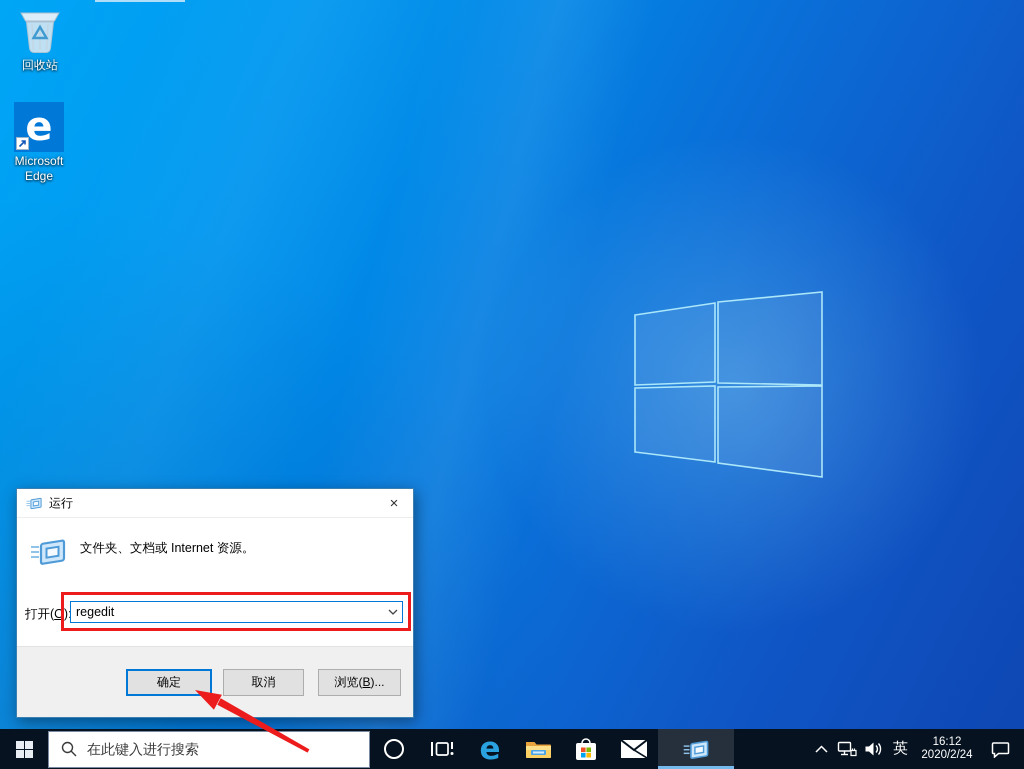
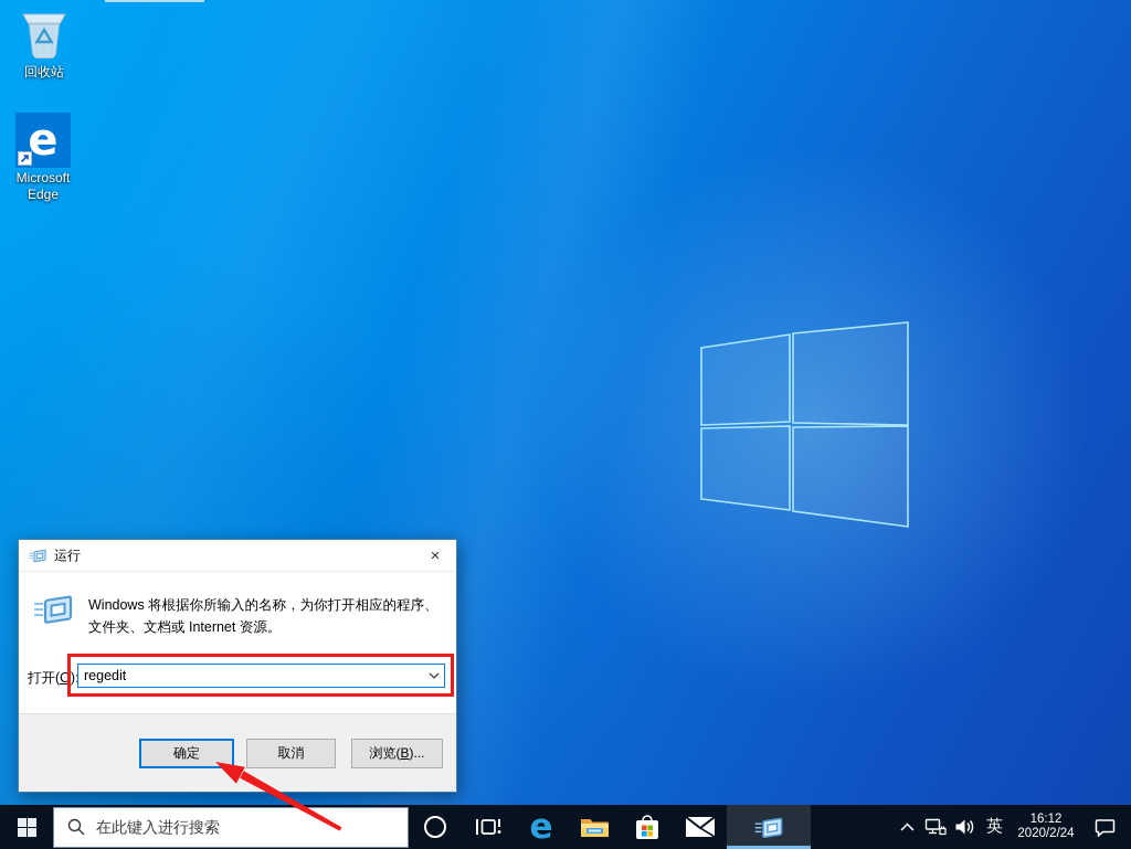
  回收站
  e
  Microsoft
  Edge
  运行
  ×
+ Windows 将根据你所输入的名称，为你打开相应的程序、
  文件夹、文档或 Internet 资源。
  打开(O)
  regedit
  确定
  取消
  浏览(B)...
  在此键入进行搜索
  e
  英
  16:12
  2020/2/24
